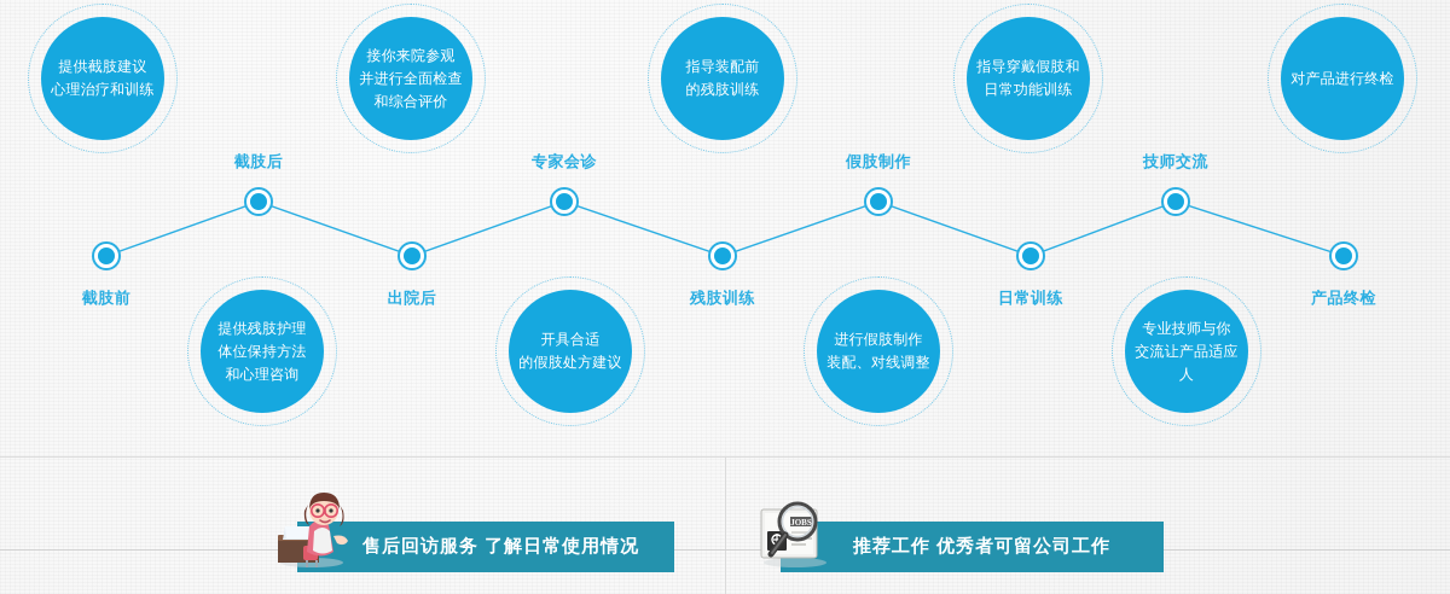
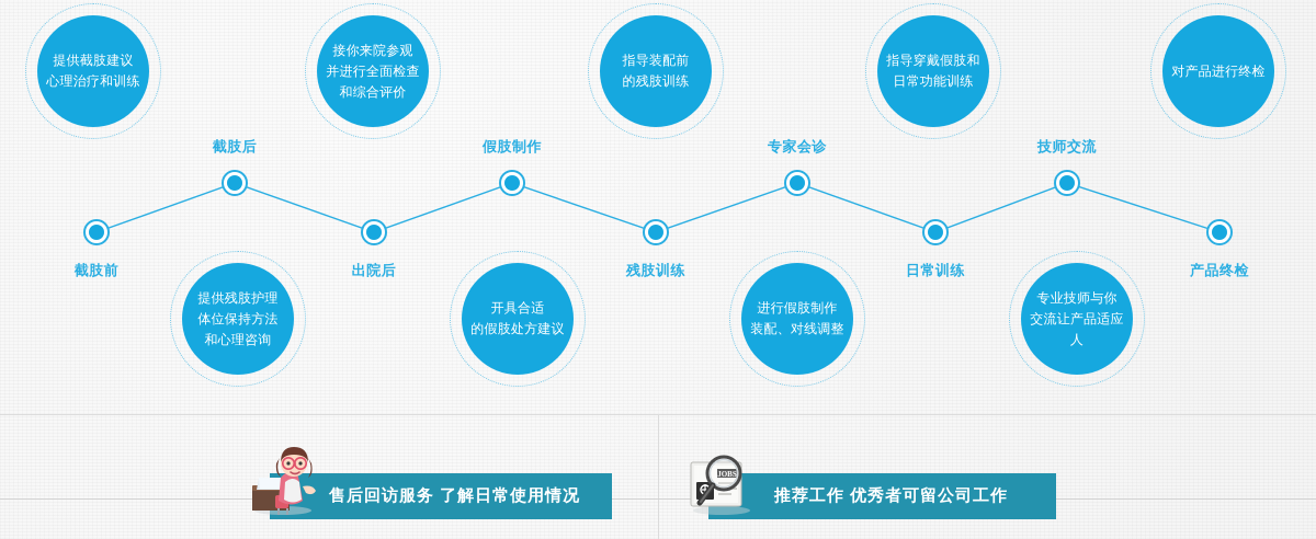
  提供截肢建议
  心理治疗和训练
  接你来院参观
  并进行全面检查
  和综合评价
  指导装配前
  的残肢训练
  指导穿戴假肢和
  日常功能训练
  对产品进行终检
  提供残肢护理
  体位保持方法
  和心理咨询
  开具合适
  的假肢处方建议
  进行假肢制作
  装配、对线调整
  专业技师与你
  交流让产品适应人
  截肢前
  截肢后
  出院后
- 专家会诊
+ 假肢制作
  残肢训练
- 假肢制作
+ 专家会诊
  日常训练
  技师交流
  产品终检
  售后回访服务 了解日常使用情况
  推荐工作 优秀者可留公司工作
  JOBS
